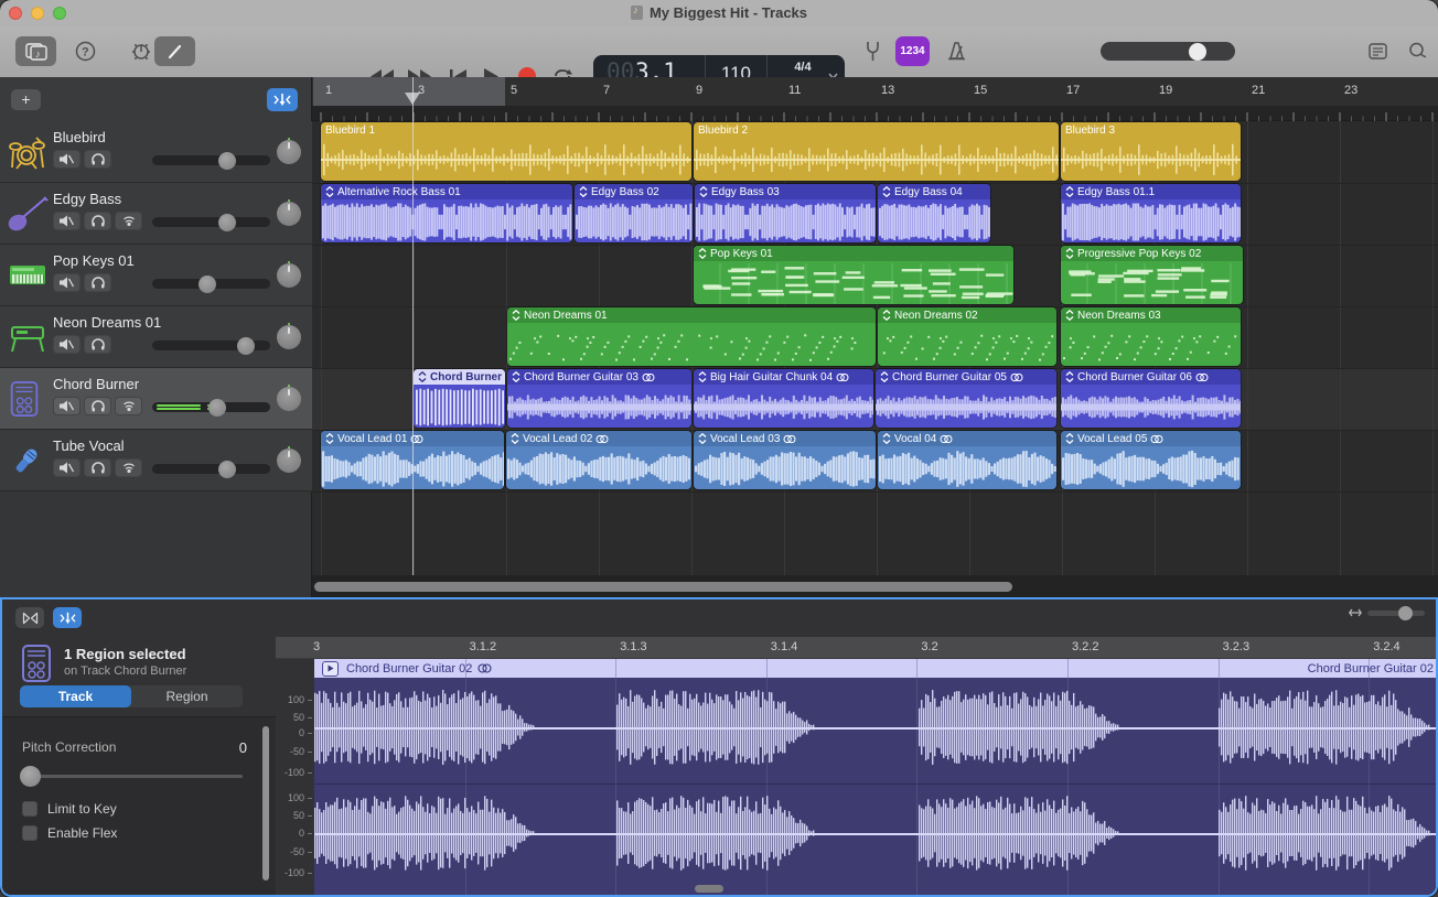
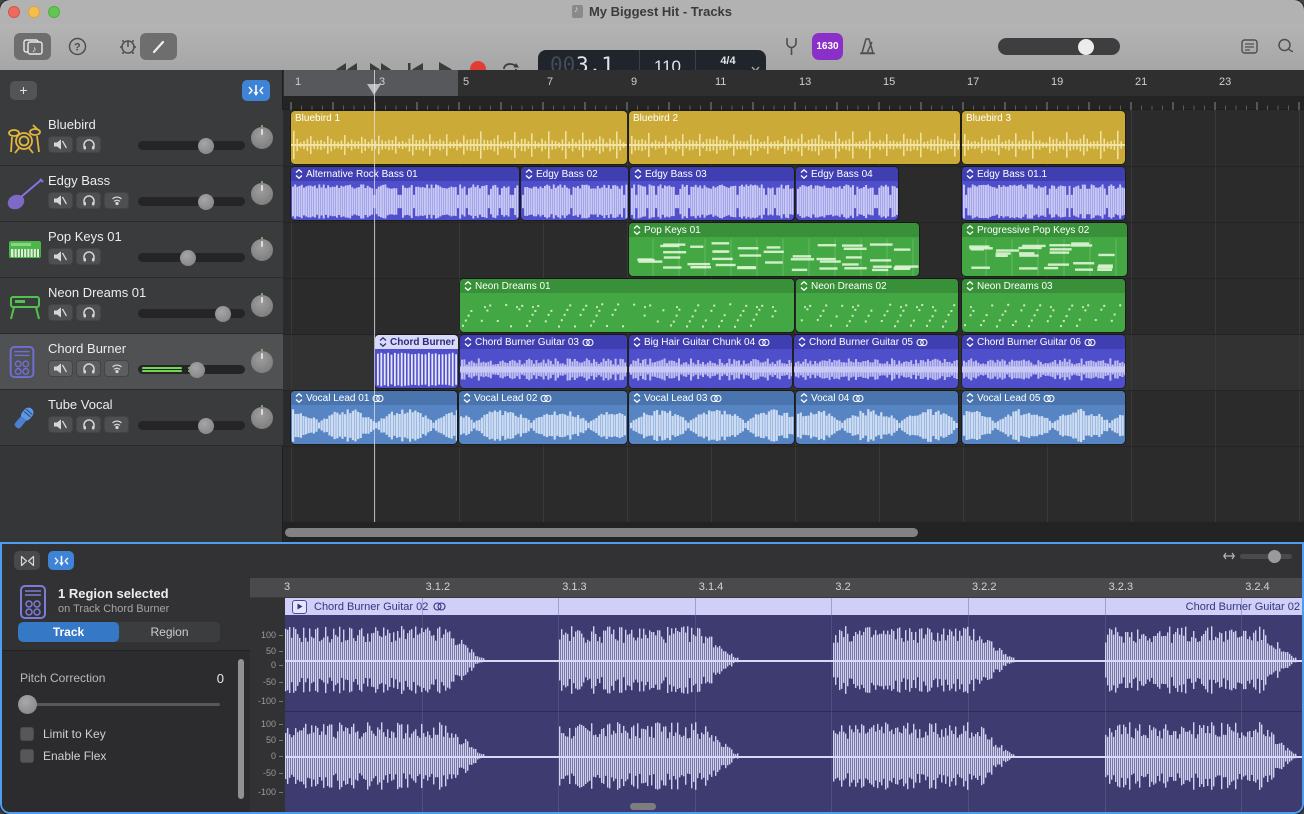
  My Biggest Hit - Tracks
  ♪
  ?
  00
  3.1
  110
  4/4
- 1234
+ 1630
  +
  Bluebird
  Edgy Bass
  Pop Keys 01
  Neon Dreams 01
  Chord Burner
  Tube Vocal
  1
  3
  5
  7
  9
  11
  13
  15
  17
  19
  21
  23
  Bluebird 1
  Bluebird 2
  Bluebird 3
  Alternative Rock Bass 01
  Edgy Bass 02
  Edgy Bass 03
  Edgy Bass 04
  Edgy Bass 01.1
  Pop Keys 01
  Progressive Pop Keys 02
  Neon Dreams 01
  Neon Dreams 02
  Neon Dreams 03
  Chord Burner
  Chord Burner Guitar 03
  Big Hair Guitar Chunk 04
  Chord Burner Guitar 05
  Chord Burner Guitar 06
  Vocal Lead 01
  Vocal Lead 02
  Vocal Lead 03
  Vocal 04
  Vocal Lead 05
  1 Region selected
  on Track Chord Burner
  Track
  Region
  Pitch Correction
  0
  Limit to Key
  Enable Flex
  3
  3.1.2
  3.1.3
  3.1.4
  3.2
  3.2.2
  3.2.3
  3.2.4
  Chord Burner Guitar 02
  Chord Burner Guitar 02
  100
  50
  0
  -50
  -100
  100
  50
  0
  -50
  -100
